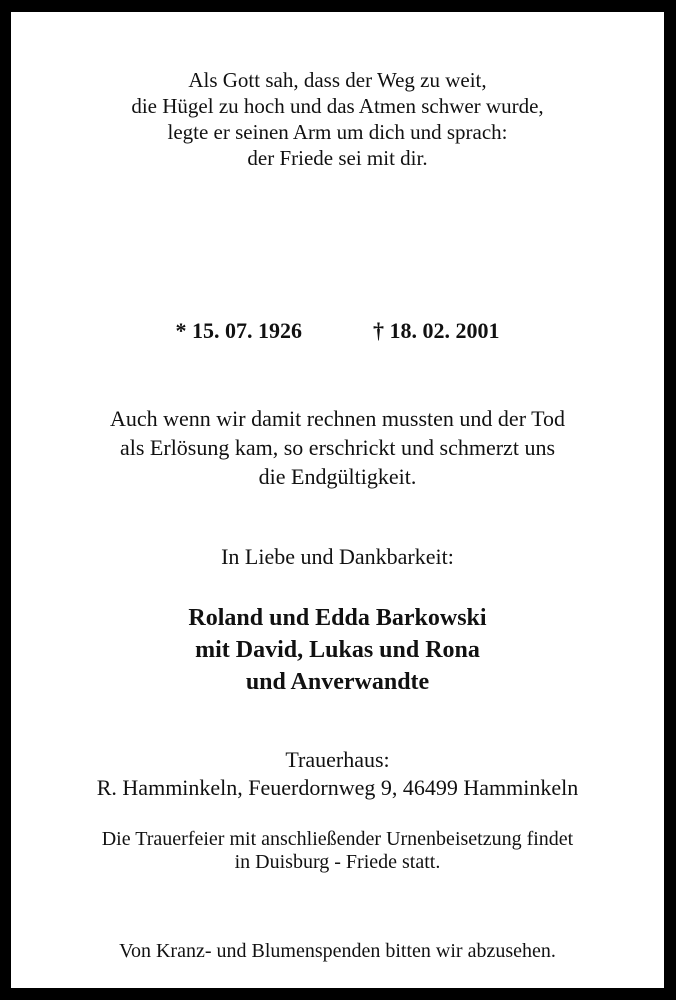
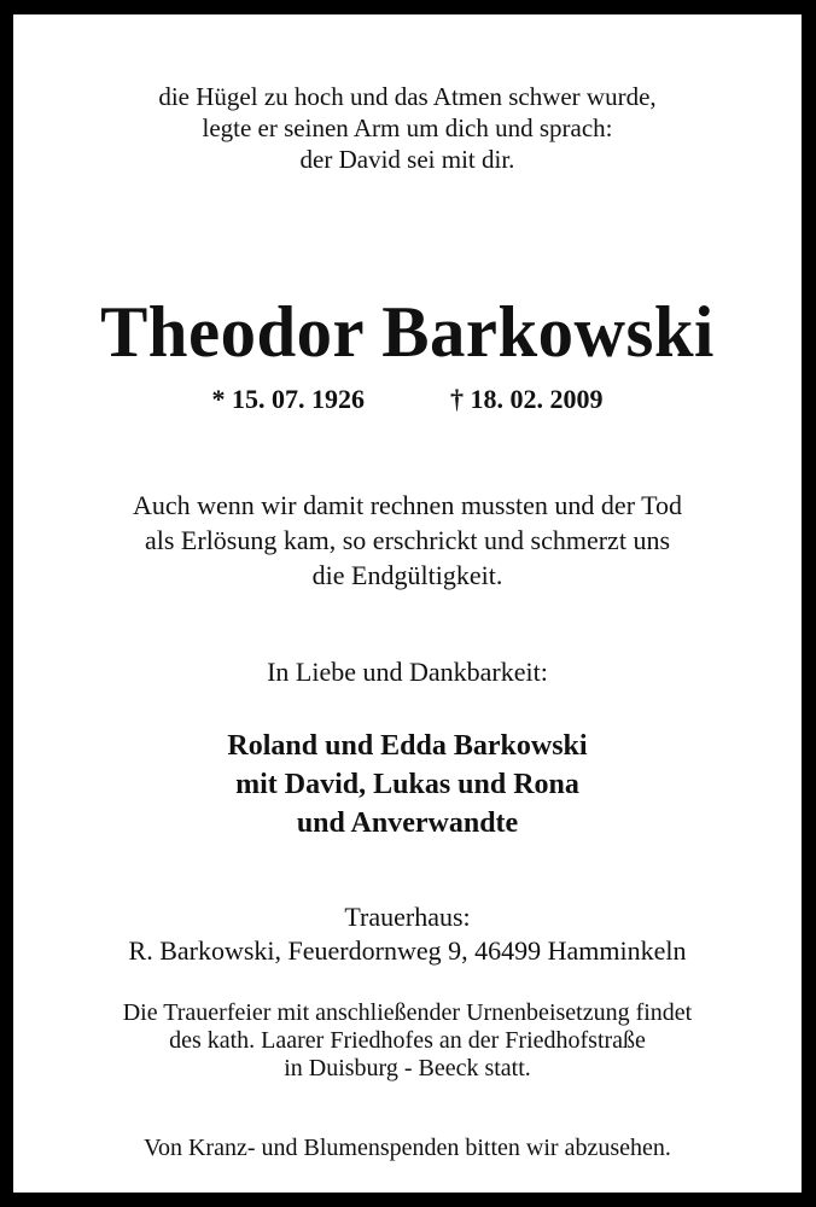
- Als Gott sah, dass der Weg zu weit,
  die Hügel zu hoch und das Atmen schwer wurde,
  legte er seinen Arm um dich und sprach:
- der Friede sei mit dir.
+ der David sei mit dir.
+ Theodor Barkowski
- * 15. 07. 1926 † 18. 02. 2001
+ * 15. 07. 1926 † 18. 02. 2009
  Auch wenn wir damit rechnen mussten und der Tod
  als Erlösung kam, so erschrickt und schmerzt uns
  die Endgültigkeit.
  In Liebe und Dankbarkeit:
  Roland und Edda Barkowski
  mit David, Lukas und Rona
  und Anverwandte
  Trauerhaus:
- R. Hamminkeln, Feuerdornweg 9, 46499 Hamminkeln
+ R. Barkowski, Feuerdornweg 9, 46499 Hamminkeln
  Die Trauerfeier mit anschließender Urnenbeisetzung findet
+ des kath. Laarer Friedhofes an der Friedhofstraße
- in Duisburg - Friede statt.
+ in Duisburg - Beeck statt.
  Von Kranz- und Blumenspenden bitten wir abzusehen.
